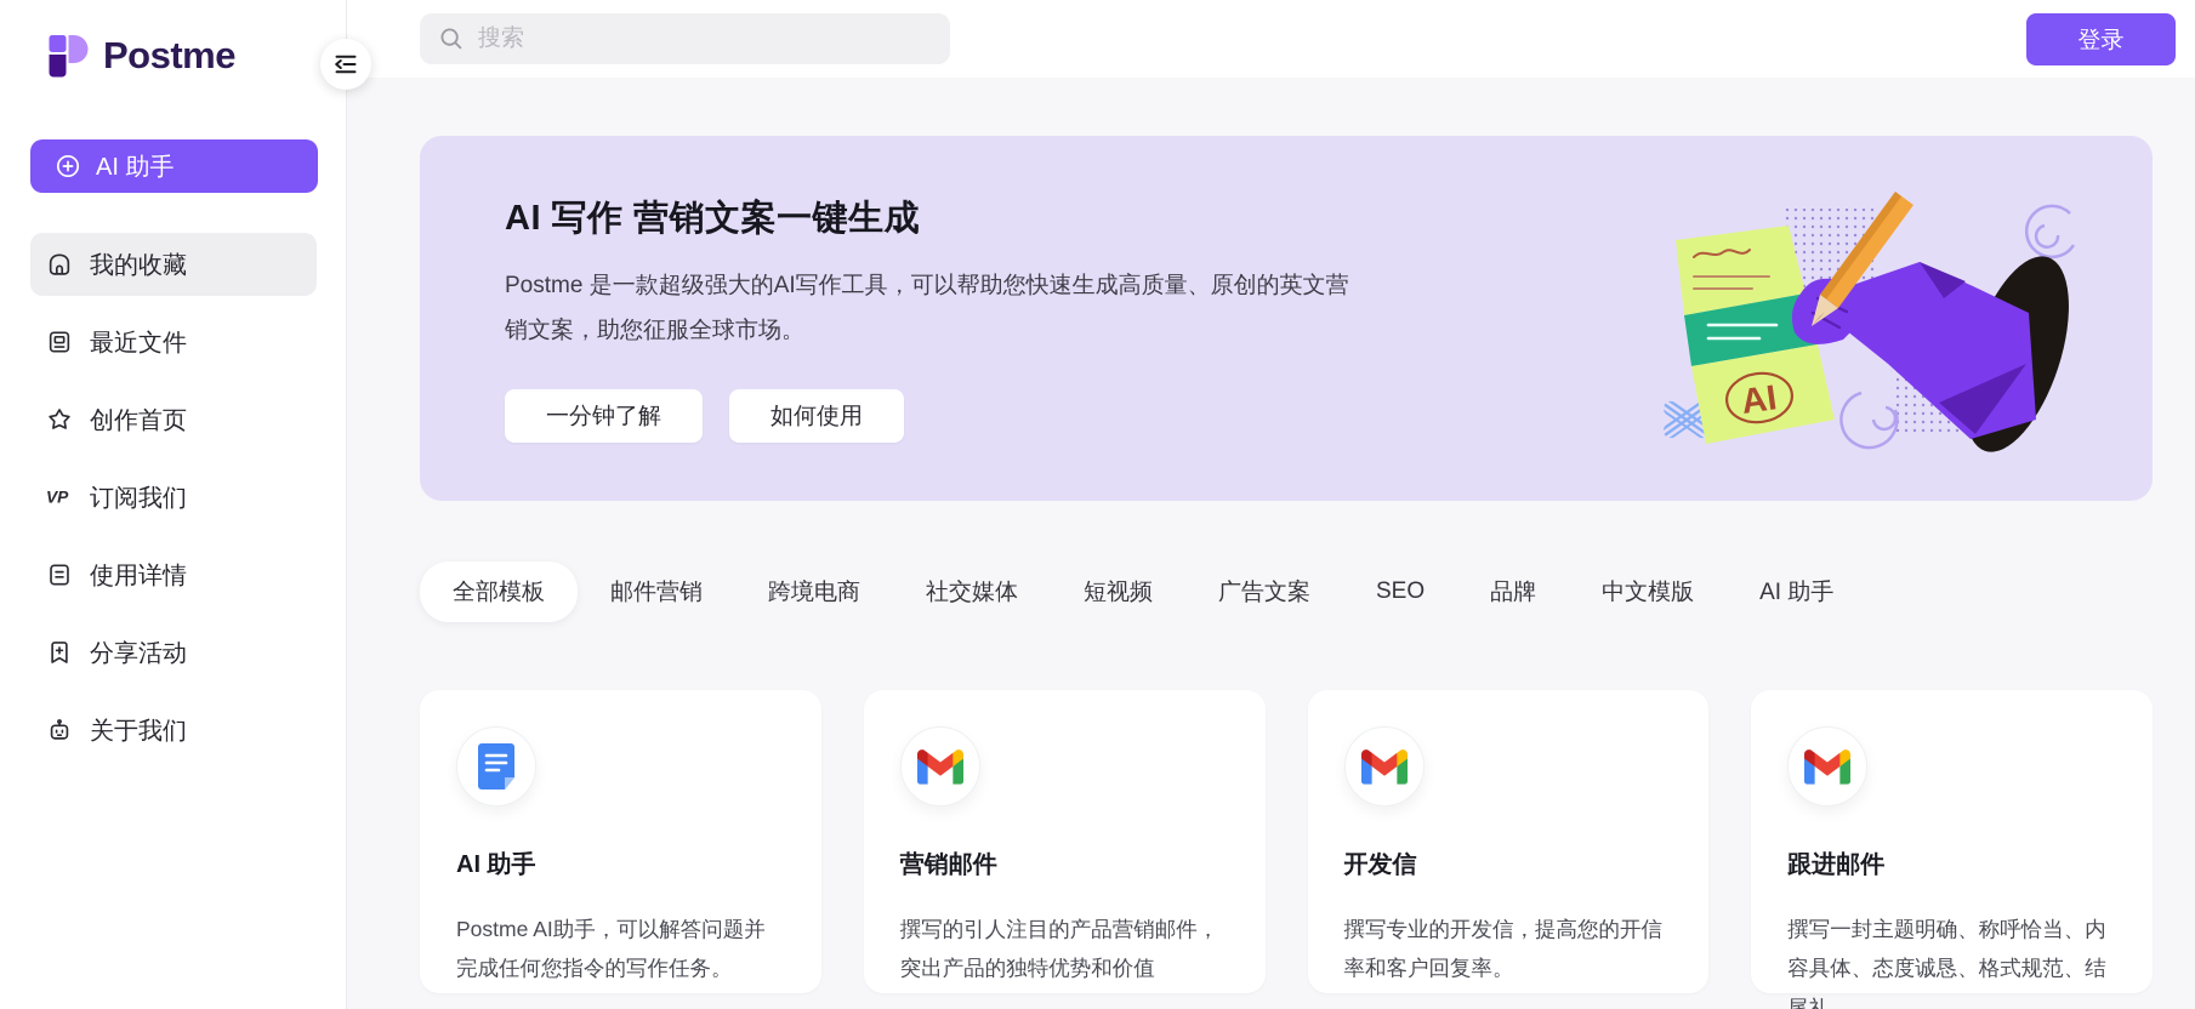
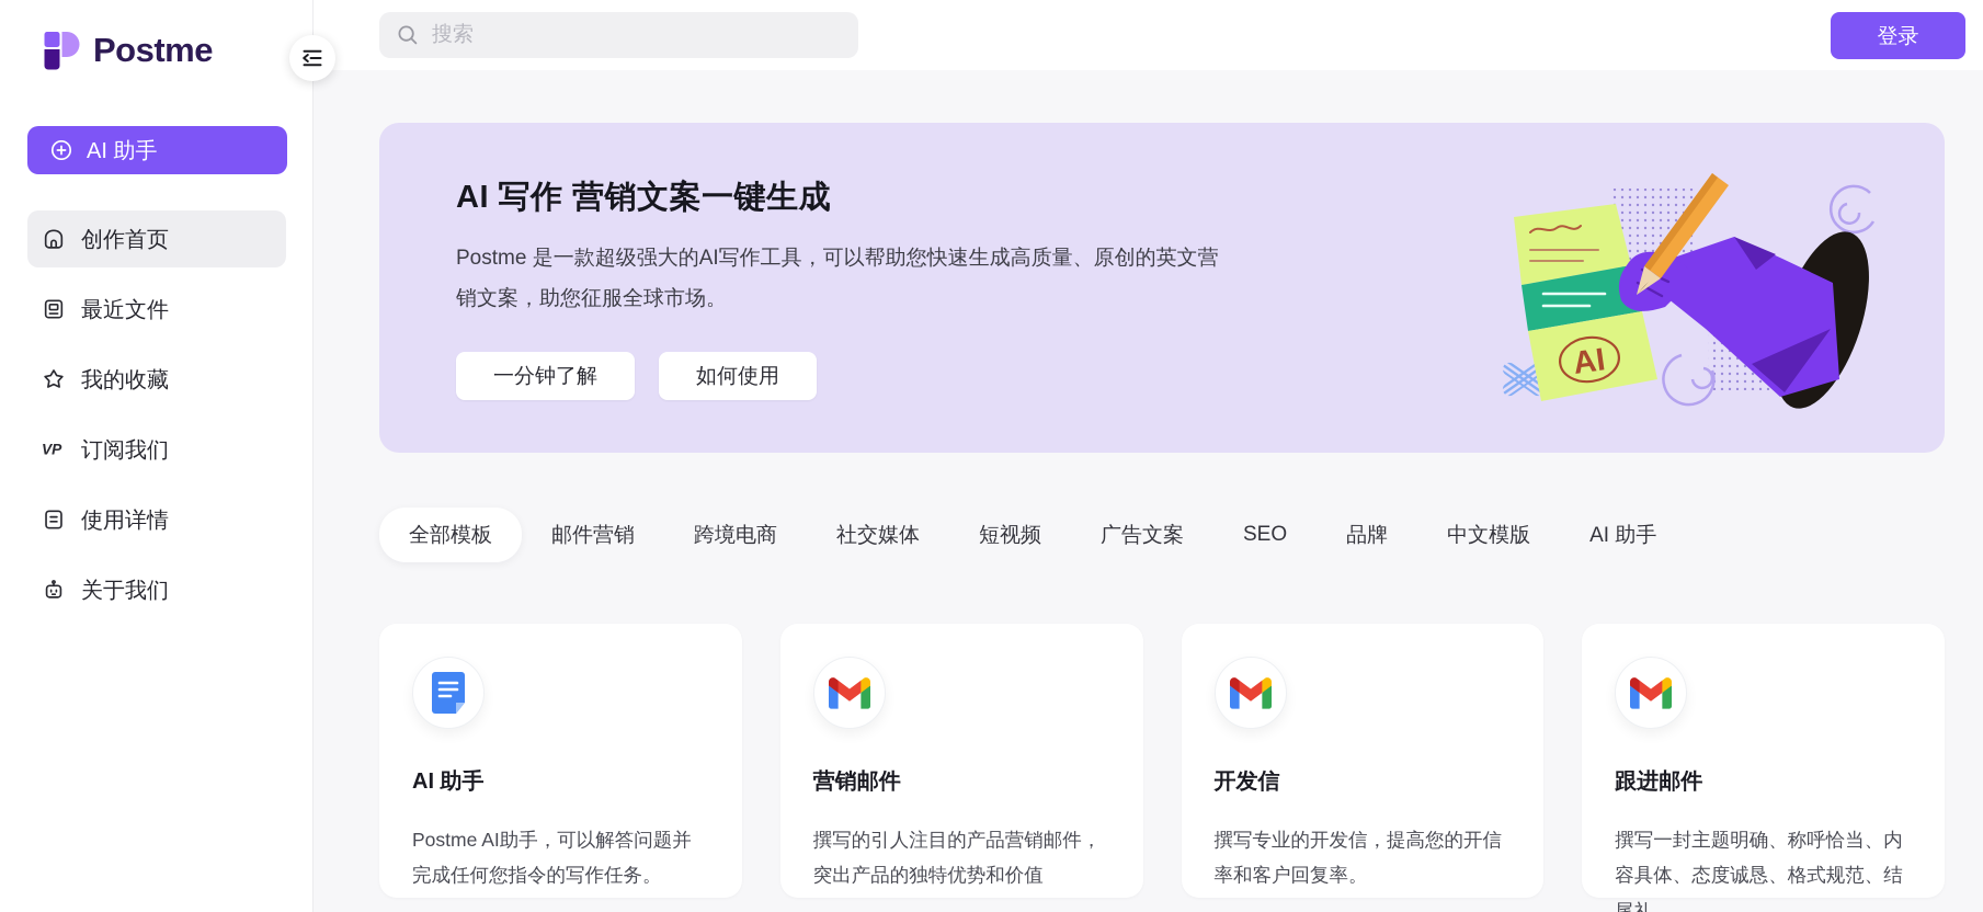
  Postme
  AI 助手
- 我的收藏
+ 创作首页
  最近文件
- 创作首页
+ 我的收藏
  VP
  订阅我们
  使用详情
- 分享活动
  关于我们
  搜索
  登录
  AI 写作 营销文案一键生成
  Postme 是一款超级强大的AI写作工具，可以帮助您快速生成高质量、原创的英文营销文案，助您征服全球市场。
  一分钟了解
  如何使用
  全部模板
  邮件营销
  跨境电商
  社交媒体
  短视频
  广告文案
  SEO
  品牌
  中文模版
  AI 助手
  AI 助手
  Postme AI助手，可以解答问题并完成任何您指令的写作任务。
  营销邮件
  撰写的引人注目的产品营销邮件，突出产品的独特优势和价值
  开发信
  撰写专业的开发信，提高您的开信率和客户回复率。
  跟进邮件
  撰写一封主题明确、称呼恰当、内容具体、态度诚恳、格式规范、结尾礼...
